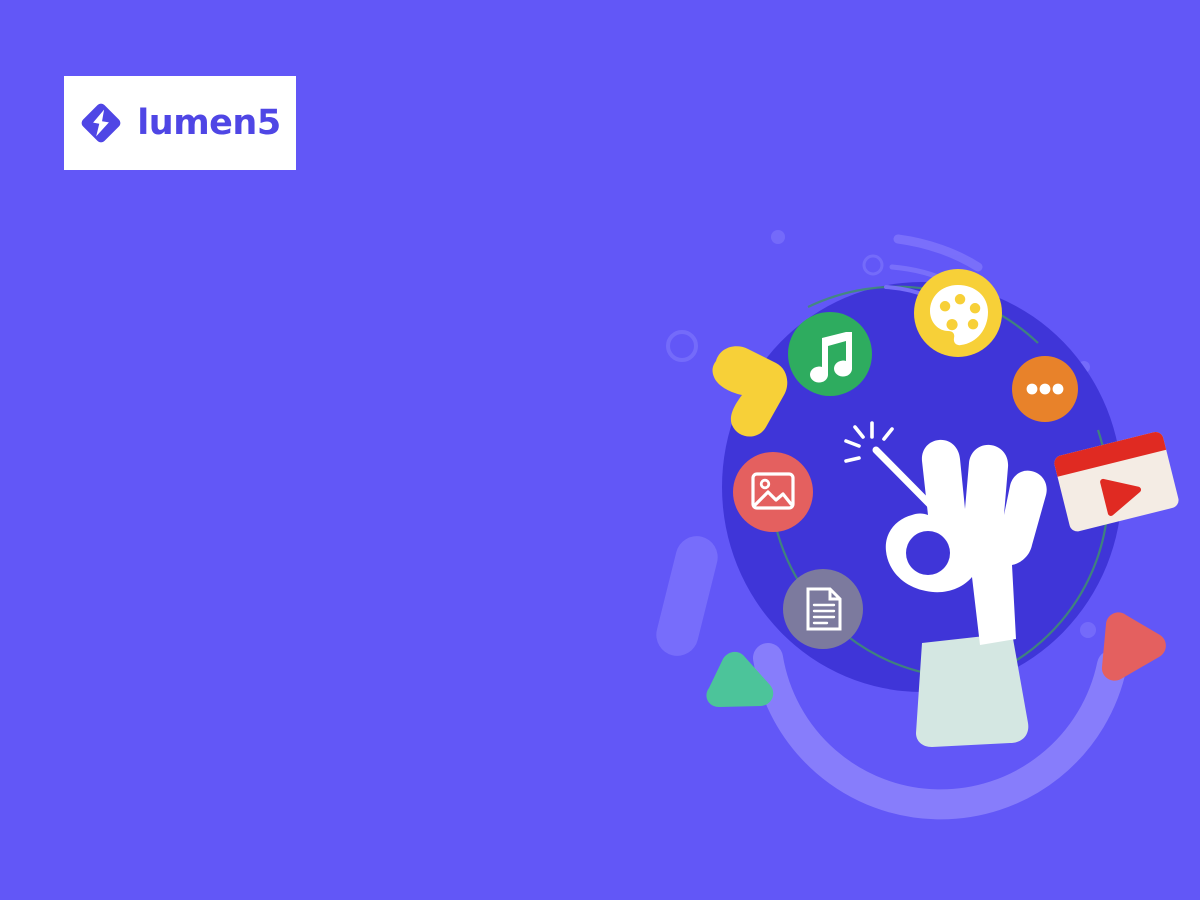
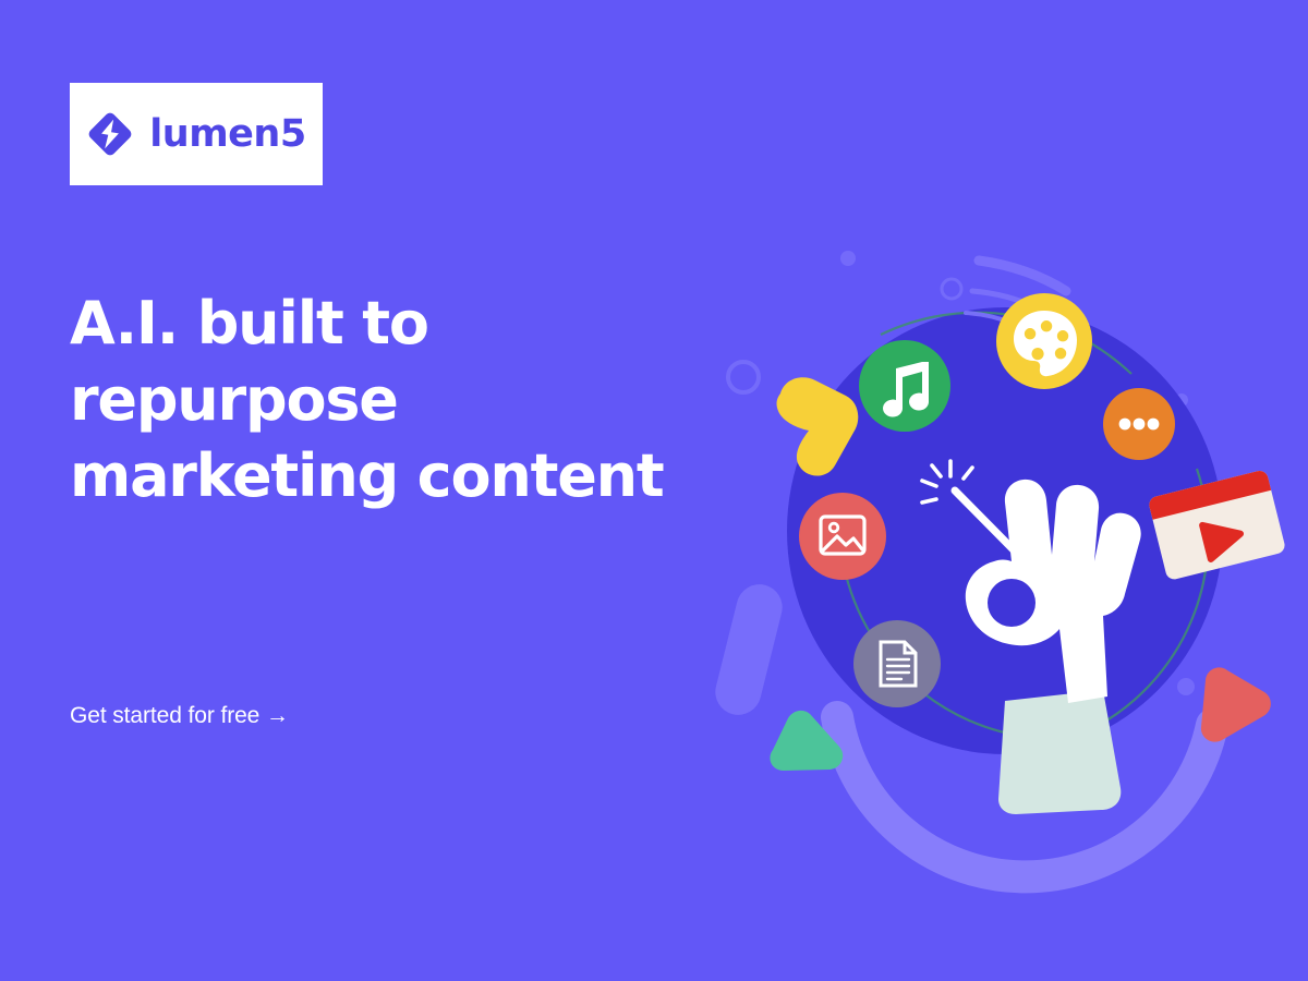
  lumen5
+ A.I. built to repurpose
+ marketing content
+ Get started for free →
